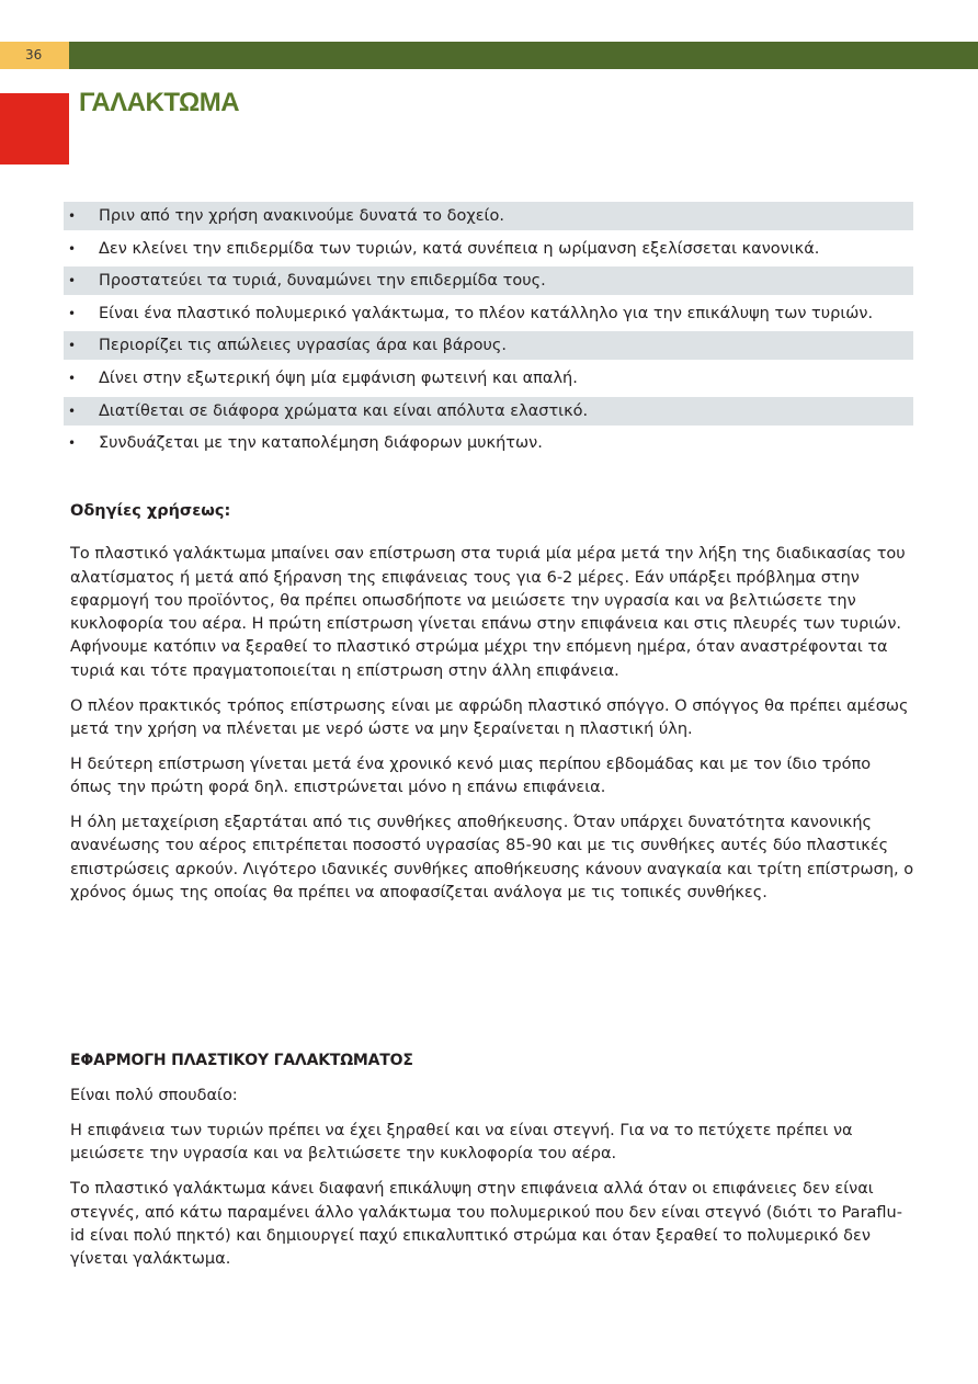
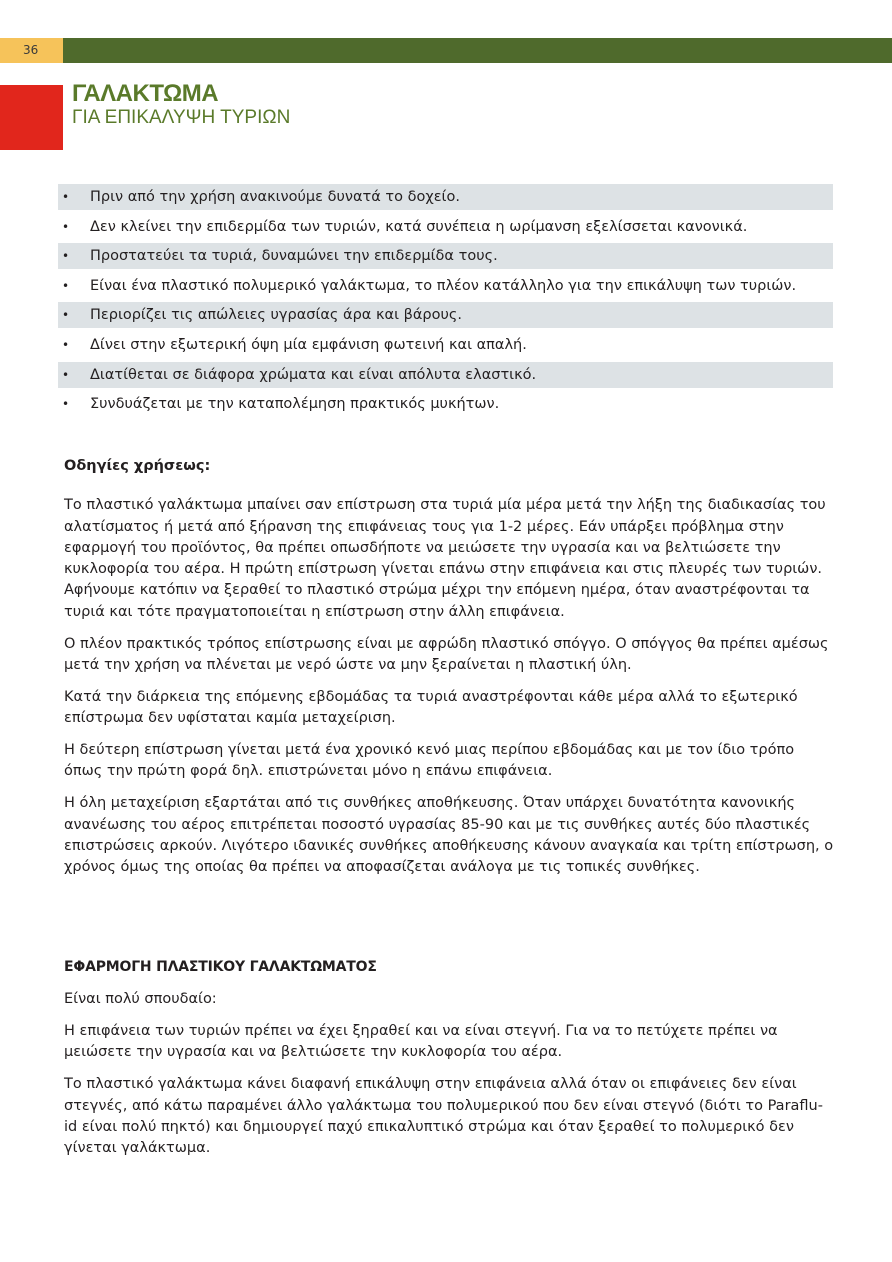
  36
  ΓΑΛΑΚΤΩΜΑ
+ ΓΙΑ ΕΠΙΚΑΛΥΨΗ ΤΥΡΙΩΝ
  •
  Πριν από την χρήση ανακινούμε δυνατά το δοχείο.
  •
  Δεν κλείνει την επιδερμίδα των τυριών, κατά συνέπεια η ωρίμανση εξελίσσεται κανονικά.
  •
  Προστατεύει τα τυριά, δυναμώνει την επιδερμίδα τους.
  •
  Είναι ένα πλαστικό πολυμερικό γαλάκτωμα, το πλέον κατάλληλο για την επικάλυψη των τυριών.
  •
  Περιορίζει τις απώλειες υγρασίας άρα και βάρους.
  •
  Δίνει στην εξωτερική όψη μία εμφάνιση φωτεινή και απαλή.
  •
  Διατίθεται σε διάφορα χρώματα και είναι απόλυτα ελαστικό.
  •
- Συνδυάζεται με την καταπολέμηση διάφορων μυκήτων.
+ Συνδυάζεται με την καταπολέμηση πρακτικός μυκήτων.
  Οδηγίες χρήσεως:
- Το πλαστικό γαλάκτωμα μπαίνει σαν επίστρωση στα τυριά μία μέρα μετά την λήξη της διαδικασίας του αλατίσματος ή μετά από ξήρανση της επιφάνειας τους για 6-2 μέρες. Εάν υπάρξει πρόβλημα στην εφαρμογή του προϊόντος, θα πρέπει οπωσδήποτε να μειώσετε την υγρασία και να βελτιώσετε την κυκλοφορία του αέρα. Η πρώτη επίστρωση γίνεται επάνω στην επιφάνεια και στις πλευρές των τυριών. Αφήνουμε κατόπιν να ξεραθεί το πλαστικό στρώμα μέχρι την επόμενη ημέρα, όταν αναστρέφονται τα τυριά και τότε πραγματοποιείται η επίστρωση στην άλλη επιφάνεια.
+ Το πλαστικό γαλάκτωμα μπαίνει σαν επίστρωση στα τυριά μία μέρα μετά την λήξη της διαδικασίας του αλατίσματος ή μετά από ξήρανση της επιφάνειας τους για 1-2 μέρες. Εάν υπάρξει πρόβλημα στην εφαρμογή του προϊόντος, θα πρέπει οπωσδήποτε να μειώσετε την υγρασία και να βελτιώσετε την κυκλοφορία του αέρα. Η πρώτη επίστρωση γίνεται επάνω στην επιφάνεια και στις πλευρές των τυριών. Αφήνουμε κατόπιν να ξεραθεί το πλαστικό στρώμα μέχρι την επόμενη ημέρα, όταν αναστρέφονται τα τυριά και τότε πραγματοποιείται η επίστρωση στην άλλη επιφάνεια.
  Ο πλέον πρακτικός τρόπος επίστρωσης είναι με αφρώδη πλαστικό σπόγγο. Ο σπόγγος θα πρέπει αμέσως μετά την χρήση να πλένεται με νερό ώστε να μην ξεραίνεται η πλαστική ύλη.
+ Κατά την διάρκεια της επόμενης εβδομάδας τα τυριά αναστρέφονται κάθε μέρα αλλά το εξωτερικό επίστρωμα δεν υφίσταται καμία μεταχείριση.
  Η δεύτερη επίστρωση γίνεται μετά ένα χρονικό κενό μιας περίπου εβδομάδας και με τον ίδιο τρόπο όπως την πρώτη φορά δηλ. επιστρώνεται μόνο η επάνω επιφάνεια.
  Η όλη μεταχείριση εξαρτάται από τις συνθήκες αποθήκευσης. Όταν υπάρχει δυνατότητα κανονικής ανανέωσης του αέρος επιτρέπεται ποσοστό υγρασίας 85-90 και με τις συνθήκες αυτές δύο πλαστικές επιστρώσεις αρκούν. Λιγότερο ιδανικές συνθήκες αποθήκευσης κάνουν αναγκαία και τρίτη επίστρωση, ο χρόνος όμως της οποίας θα πρέπει να αποφασίζεται ανάλογα με τις τοπικές συνθήκες.
  ΕΦΑΡΜΟΓΗ ΠΛΑΣΤΙΚΟΥ ΓΑΛΑΚΤΩΜΑΤΟΣ
  Είναι πολύ σπουδαίο:
  Η επιφάνεια των τυριών πρέπει να έχει ξηραθεί και να είναι στεγνή. Για να το πετύχετε πρέπει να μειώσετε την υγρασία και να βελτιώσετε την κυκλοφορία του αέρα.
  Το πλαστικό γαλάκτωμα κάνει διαφανή επικάλυψη στην επιφάνεια αλλά όταν οι επιφάνειες δεν είναι στεγνές, από κάτω παραμένει άλλο γαλάκτωμα του πολυμερικού που δεν είναι στεγνό (διότι το Paraflu-id είναι πολύ πηκτό) και δημιουργεί παχύ επικαλυπτικό στρώμα και όταν ξεραθεί το πολυμερικό δεν γίνεται γαλάκτωμα.
